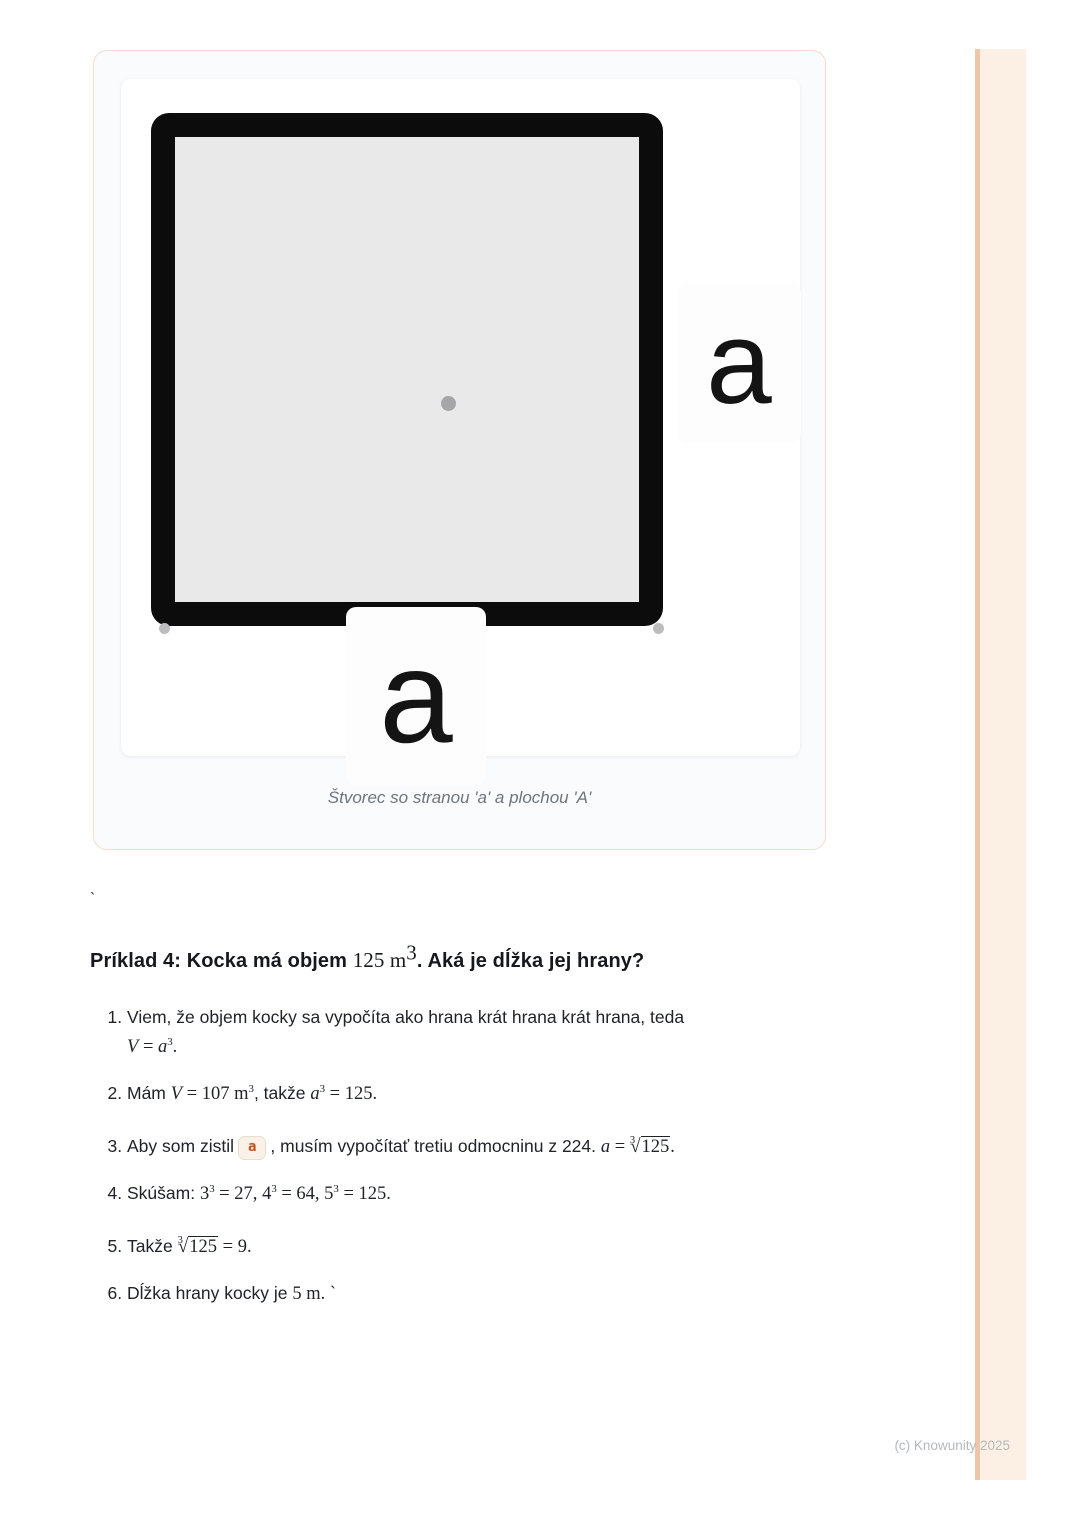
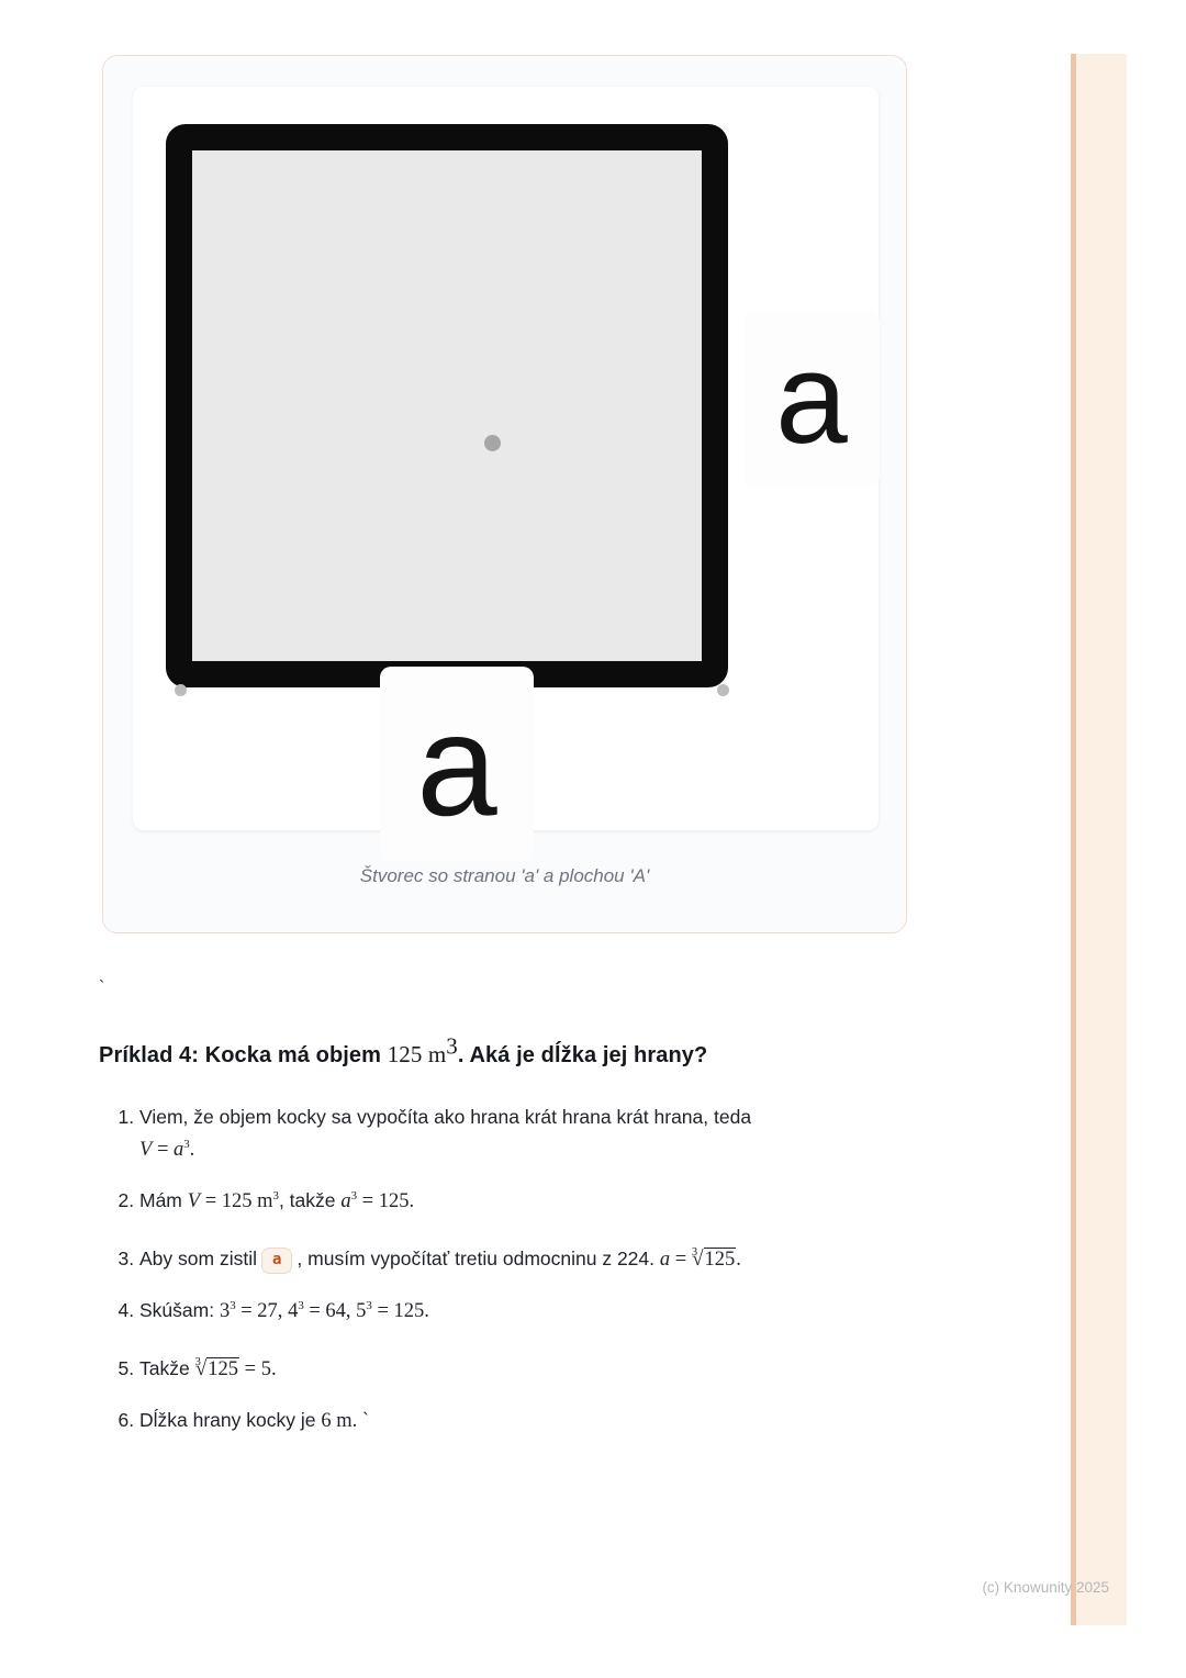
  a
  a
  Štvorec so stranou 'a' a plochou 'A'
  `
  Príklad 4: Kocka má objem 125 m3. Aká je dĺžka jej hrany?
  Viem, že objem kocky sa vypočíta ako hrana krát hrana krát hrana, teda
  V = a3.
- Mám V = 107 m3, takže a3 = 125.
+ Mám V = 125 m3, takže a3 = 125.
  Aby som zistil a , musím vypočítať tretiu odmocninu z 224. a = 3√125.
  Skúšam: 33 = 27, 43 = 64, 53 = 125.
- Takže 3√125 = 9.
+ Takže 3√125 = 5.
- Dĺžka hrany kocky je 5 m. `
+ Dĺžka hrany kocky je 6 m. `
  (c) Knowunity 2025
